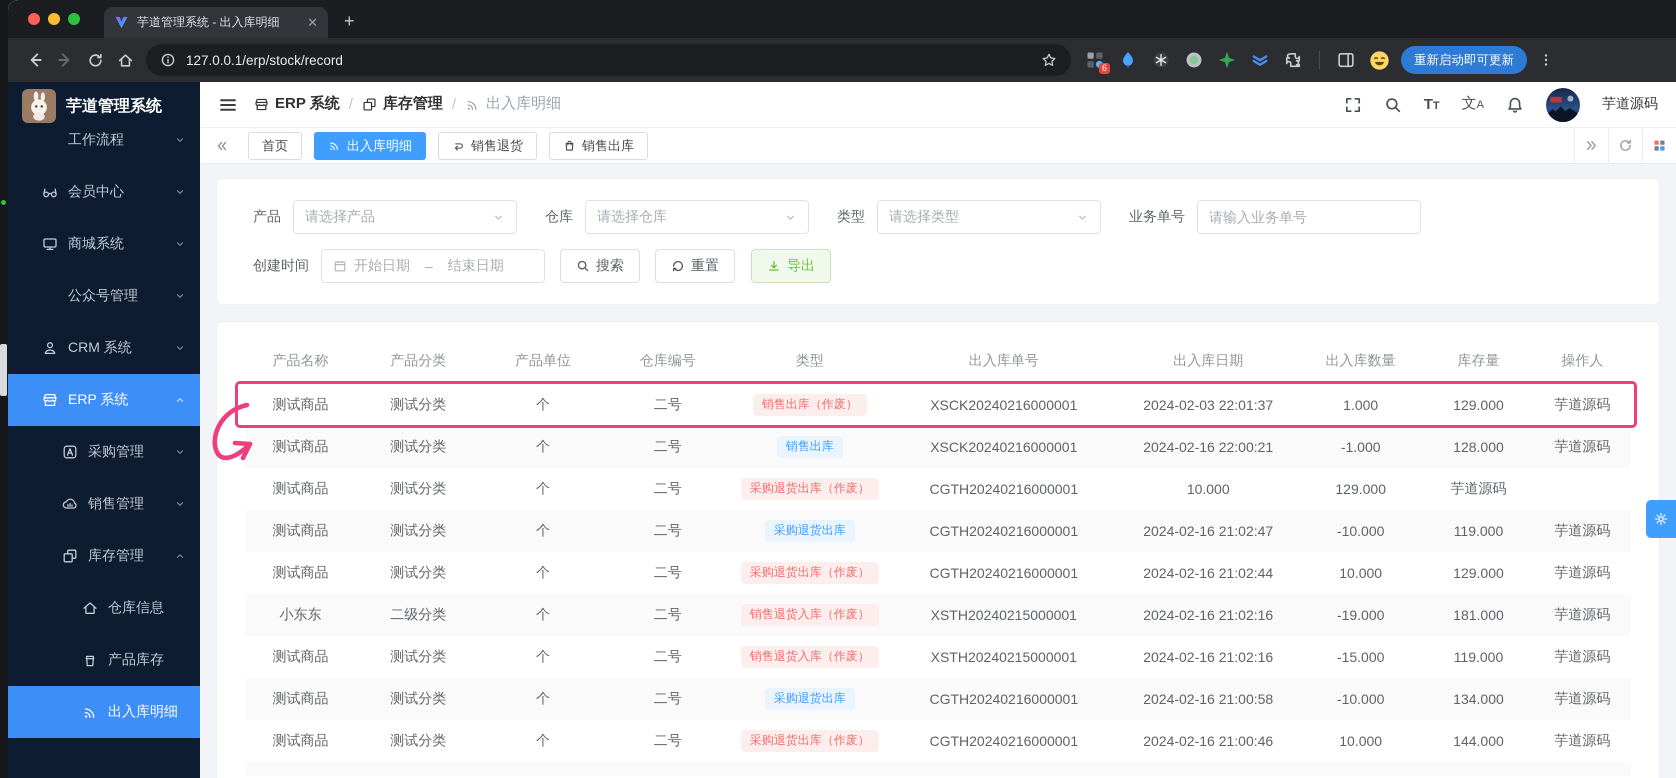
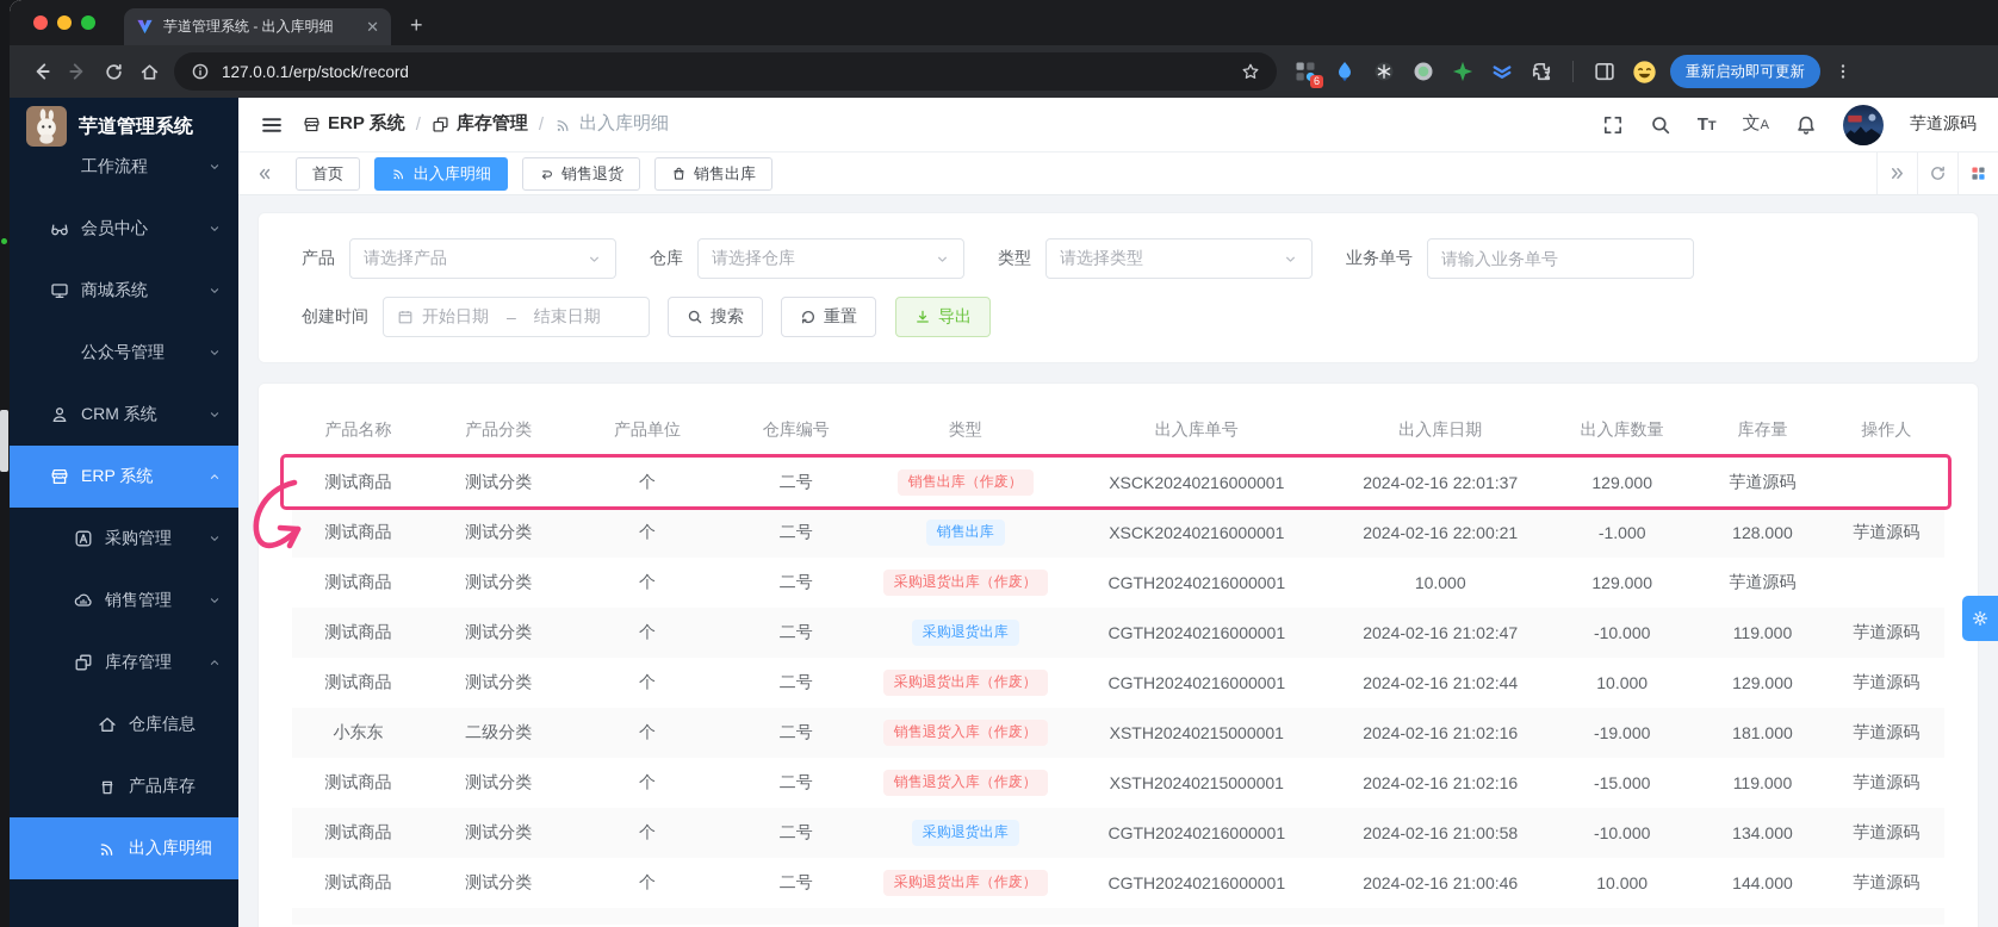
  芋道管理系统 - 出入库明细
  ✕
  +
  127.0.0.1/erp/stock/record
  6
  重新启动即可更新
  芋道管理系统
  工作流程
  会员中心
  商城系统
  公众号管理
  CRM 系统
  ERP 系统
  采购管理
  销售管理
  库存管理
  仓库信息
  产品库存
  出入库明细
  ERP 系统
  /
  库存管理
  /
  出入库明细
  TT
  文A
  芋道源码
  首页
  出入库明细
  销售退货
  销售出库
  产品
  请选择产品
  仓库
  请选择仓库
  类型
  请选择类型
  业务单号
  请输入业务单号
  创建时间
  开始日期
  –
  结束日期
  搜索
  重置
  导出
  产品名称
  产品分类
  产品单位
  仓库编号
  类型
  出入库单号
  出入库日期
  出入库数量
  库存量
  操作人
  测试商品
  测试分类
  个
  二号
  销售出库（作废）
  XSCK20240216000001
- 2024-02-03 22:01:37
+ 2024-02-16 22:01:37
- 1.000
  129.000
  芋道源码
  测试商品
  测试分类
  个
  二号
  销售出库
  XSCK20240216000001
  2024-02-16 22:00:21
  -1.000
  128.000
  芋道源码
  测试商品
  测试分类
  个
  二号
  采购退货出库（作废）
  CGTH20240216000001
  10.000
  129.000
  芋道源码
  测试商品
  测试分类
  个
  二号
  采购退货出库
  CGTH20240216000001
  2024-02-16 21:02:47
  -10.000
  119.000
  芋道源码
  测试商品
  测试分类
  个
  二号
  采购退货出库（作废）
  CGTH20240216000001
  2024-02-16 21:02:44
  10.000
  129.000
  芋道源码
  小东东
  二级分类
  个
  二号
  销售退货入库（作废）
  XSTH20240215000001
  2024-02-16 21:02:16
  -19.000
  181.000
  芋道源码
  测试商品
  测试分类
  个
  二号
  销售退货入库（作废）
  XSTH20240215000001
  2024-02-16 21:02:16
  -15.000
  119.000
  芋道源码
  测试商品
  测试分类
  个
  二号
  采购退货出库
  CGTH20240216000001
  2024-02-16 21:00:58
  -10.000
  134.000
  芋道源码
  测试商品
  测试分类
  个
  二号
  采购退货出库（作废）
  CGTH20240216000001
  2024-02-16 21:00:46
  10.000
  144.000
  芋道源码
